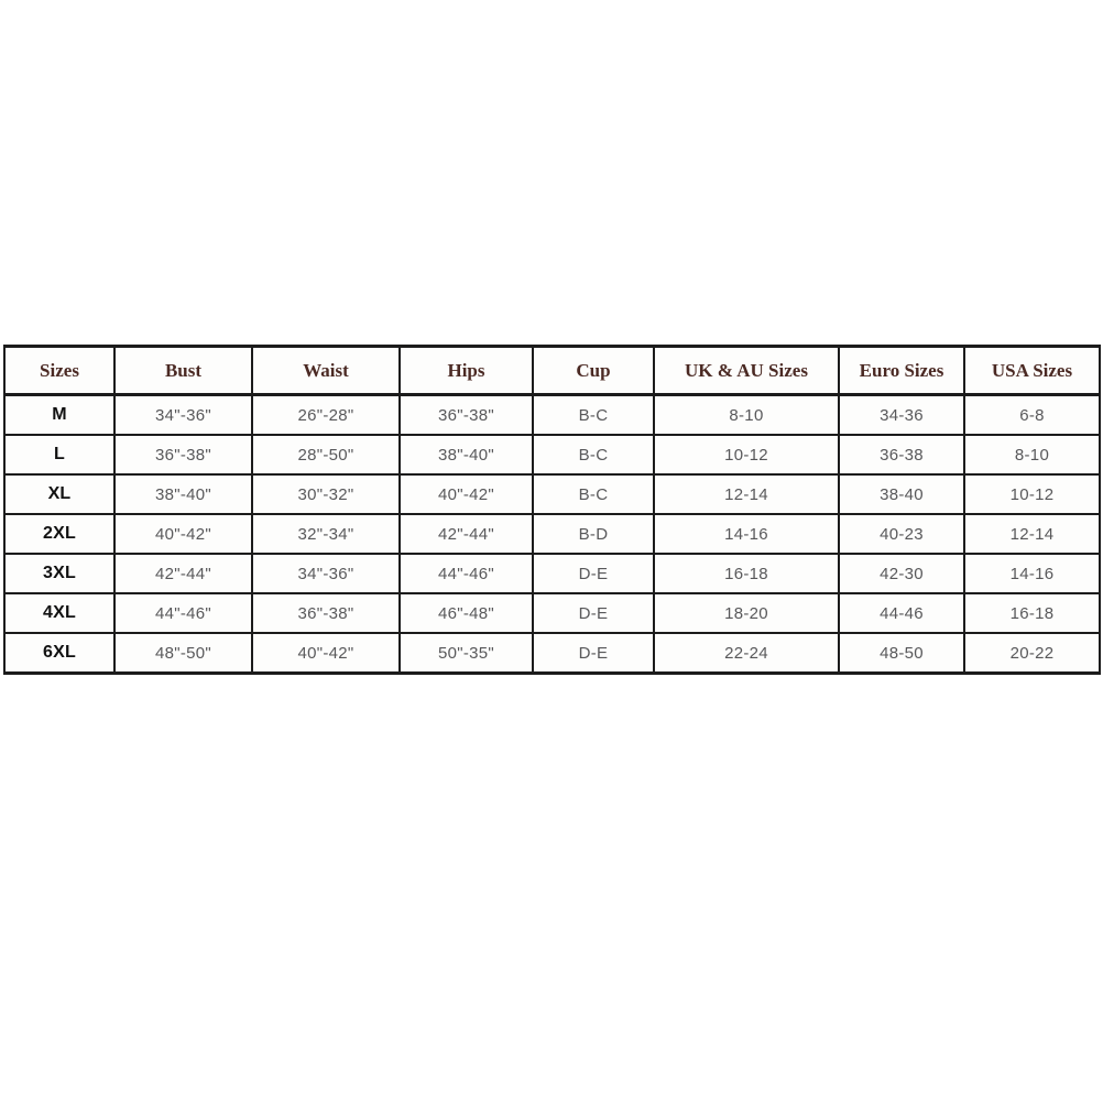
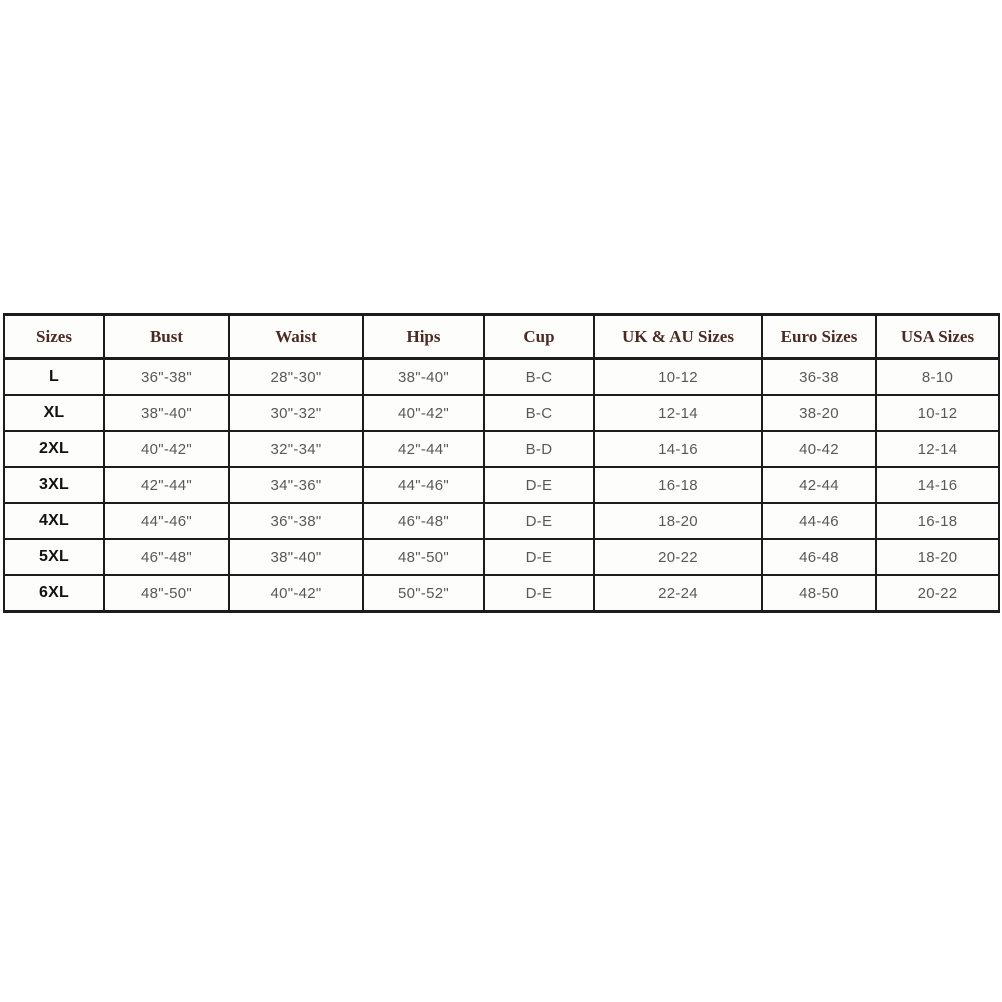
  Sizes	Bust	Waist	Hips	Cup	UK & AU Sizes	Euro Sizes	USA Sizes
- M	34"-36"	26"-28"	36"-38"	B-C	8-10	34-36	6-8
- L	36"-38"	28"-50"	38"-40"	B-C	10-12	36-38	8-10
+ L	36"-38"	28"-30"	38"-40"	B-C	10-12	36-38	8-10
- XL	38"-40"	30"-32"	40"-42"	B-C	12-14	38-40	10-12
+ XL	38"-40"	30"-32"	40"-42"	B-C	12-14	38-20	10-12
- 2XL	40"-42"	32"-34"	42"-44"	B-D	14-16	40-23	12-14
+ 2XL	40"-42"	32"-34"	42"-44"	B-D	14-16	40-42	12-14
- 3XL	42"-44"	34"-36"	44"-46"	D-E	16-18	42-30	14-16
+ 3XL	42"-44"	34"-36"	44"-46"	D-E	16-18	42-44	14-16
  4XL	44"-46"	36"-38"	46"-48"	D-E	18-20	44-46	16-18
+ 5XL	46"-48"	38"-40"	48"-50"	D-E	20-22	46-48	18-20
- 6XL	48"-50"	40"-42"	50"-35"	D-E	22-24	48-50	20-22
+ 6XL	48"-50"	40"-42"	50"-52"	D-E	22-24	48-50	20-22
